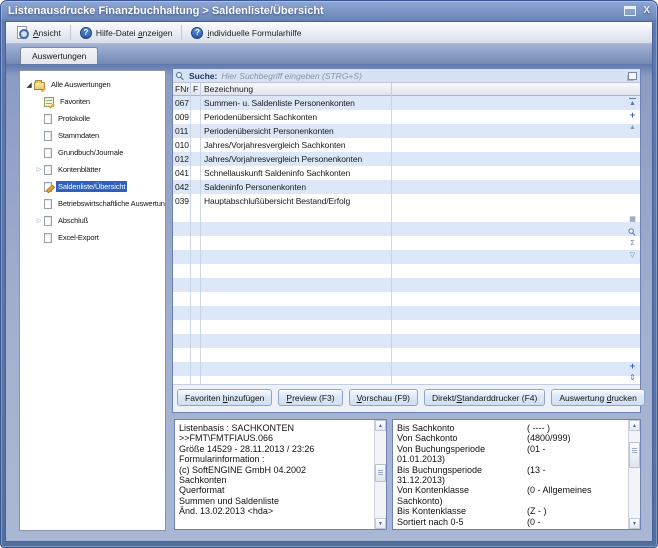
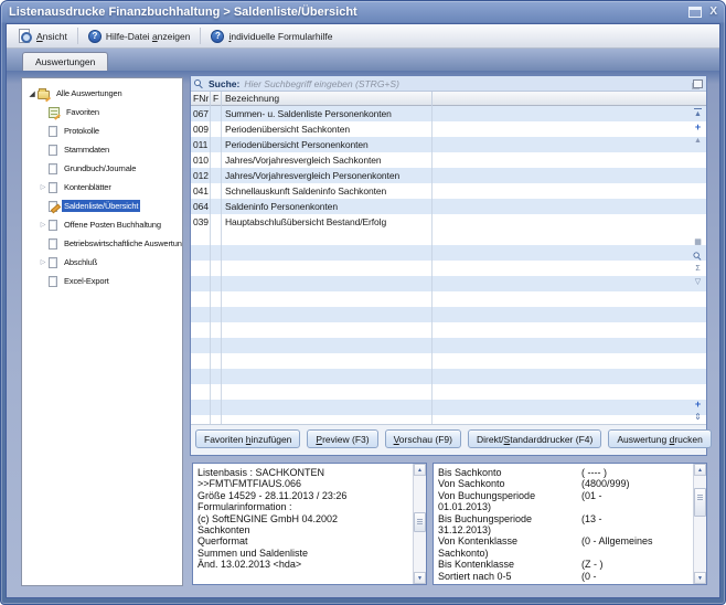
  Listenausdrucke Finanzbuchhaltung > Saldenliste/Übersicht
  X
  Ansicht
  ?
  Hilfe-Datei anzeigen
  ?
  individuelle Formularhilfe
  Auswertungen
  Alle Auswertungen
  Favoriten
  Protokolle
  Stammdaten
  Grundbuch/Journale
  Kontenblätter
  Saldenliste/Übersicht
+ Offene Posten Buchhaltung
  Betriebswirtschaftliche Auswertun
  Abschluß
  Excel-Export
  Suche:
  Hier Suchbegriff eingeben (STRG+S)
  FNr
  F
  Bezeichnung
  067
  Summen- u. Saldenliste Personenkonten
  009
  Periodenübersicht Sachkonten
  011
  Periodenübersicht Personenkonten
  010
  Jahres/Vorjahresvergleich Sachkonten
  012
  Jahres/Vorjahresvergleich Personenkonten
  041
  Schnellauskunft Saldeninfo Sachkonten
- 042
+ 064
  Saldeninfo Personenkonten
  039
  Hauptabschlußübersicht Bestand/Erfolg
  +
  +
  ⇕
  Favoriten hinzufügen
  Preview (F3)
  Vorschau (F9)
  Direkt/Standarddrucker (F4)
  Auswertung drucken
  Listenbasis : SACHKONTEN
  >>FMT\FMTFIAUS.066
  Größe 14529 - 28.11.2013 / 23:26
  Formularinformation :
  (c) SoftENGINE GmbH 04.2002
  Sachkonten
  Querformat
  Summen und Saldenliste
  Änd. 13.02.2013 <hda>
  Bis Sachkonto
  ( ---- )
  Von Sachkonto
  (4800/999)
  Von Buchungsperiode
  (01 -
  01.01.2013)
  Bis Buchungsperiode
  (13 -
  31.12.2013)
  Von Kontenklasse
  (0 - Allgemeines
  Sachkonto)
  Bis Kontenklasse
  (Z - )
  Sortiert nach 0-5
  (0 -
